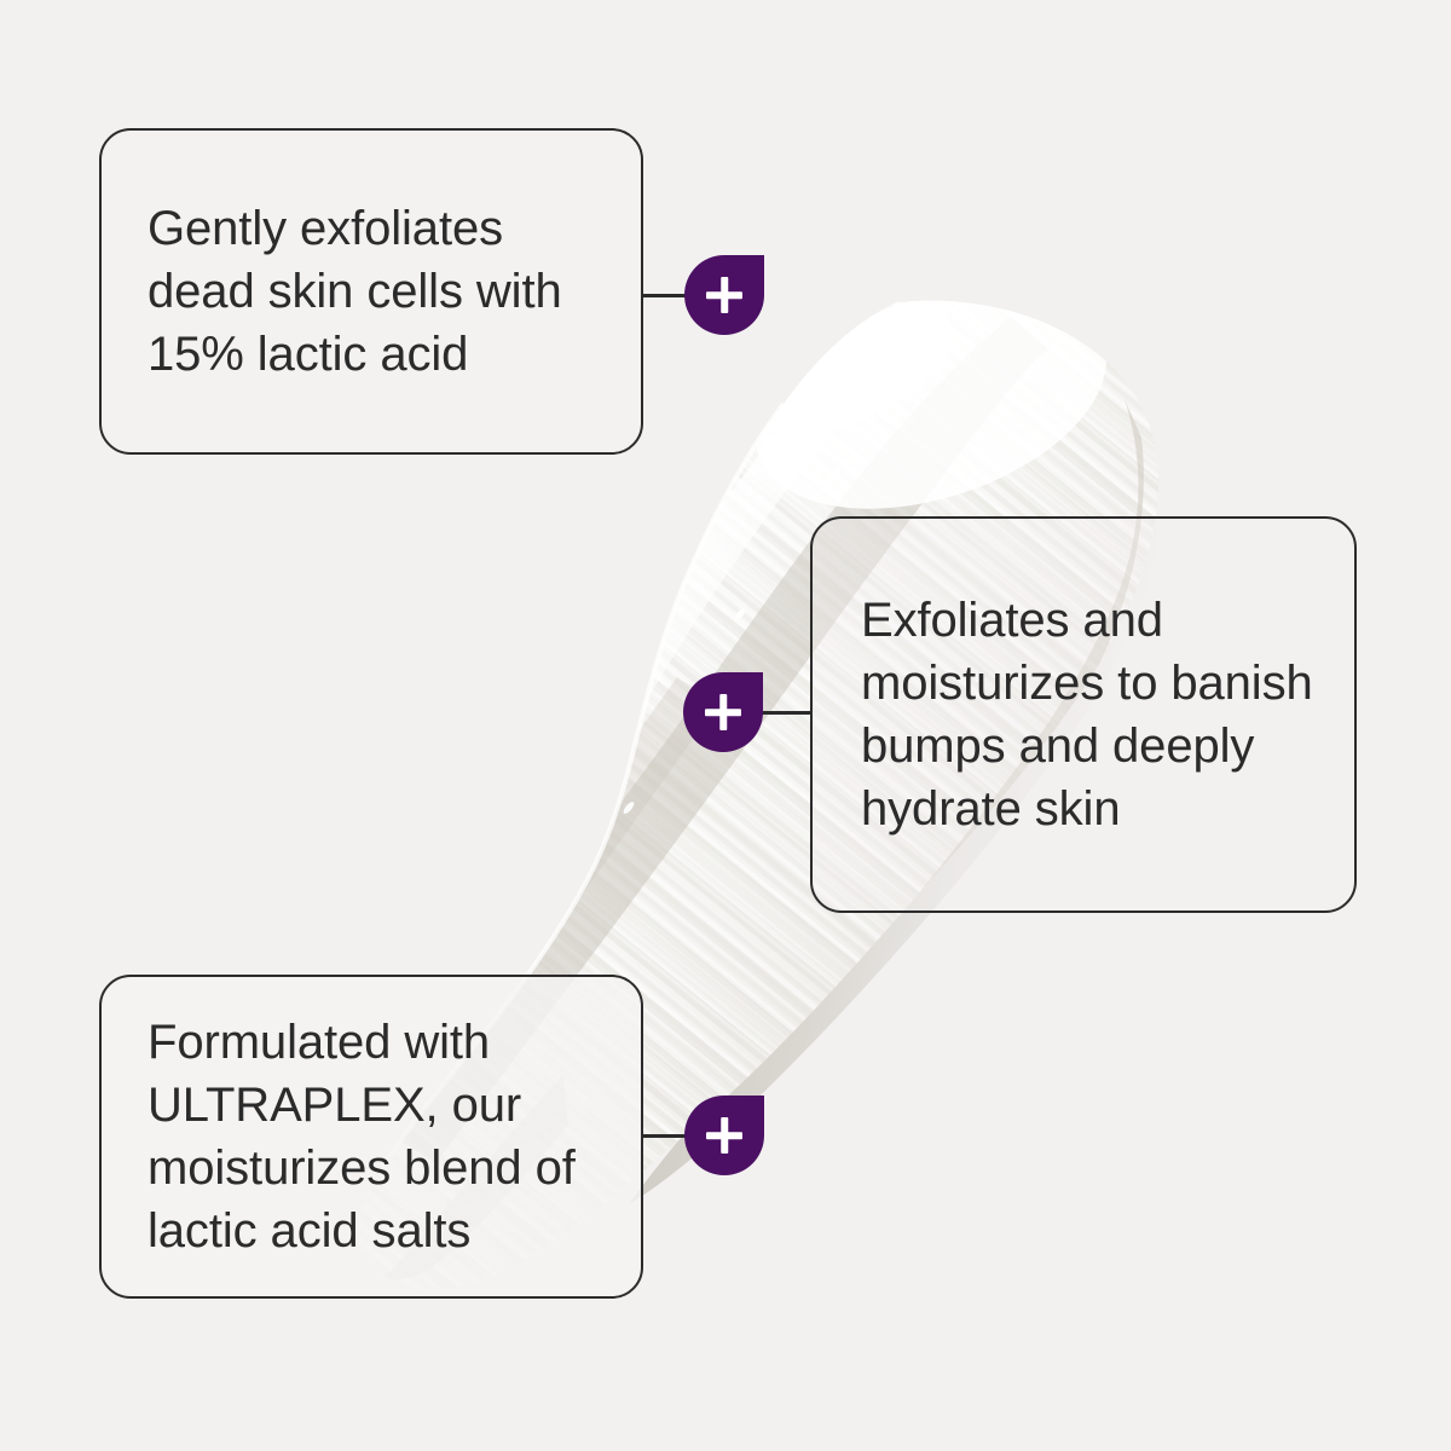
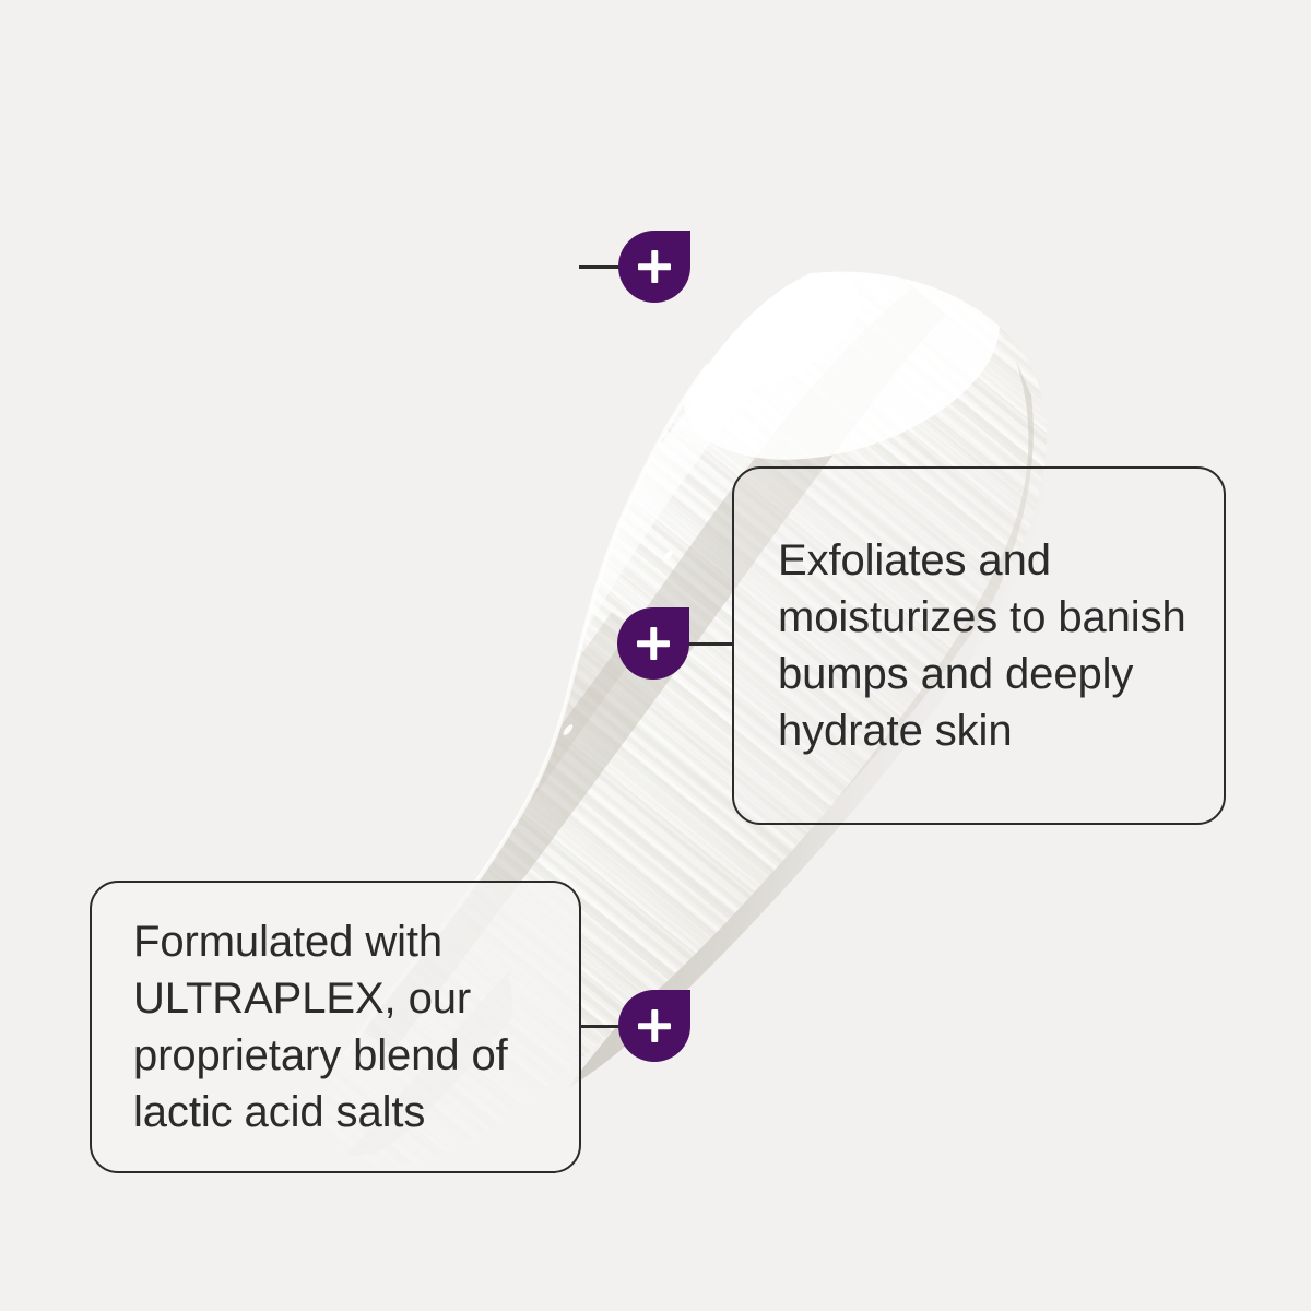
- Gently exfoliates dead skin cells with 15% lactic acid
  Exfoliates and moisturizes to banish bumps and deeply hydrate skin
- Formulated with ULTRAPLEX, our moisturizes blend of lactic acid salts
+ Formulated with ULTRAPLEX, our proprietary blend of lactic acid salts
